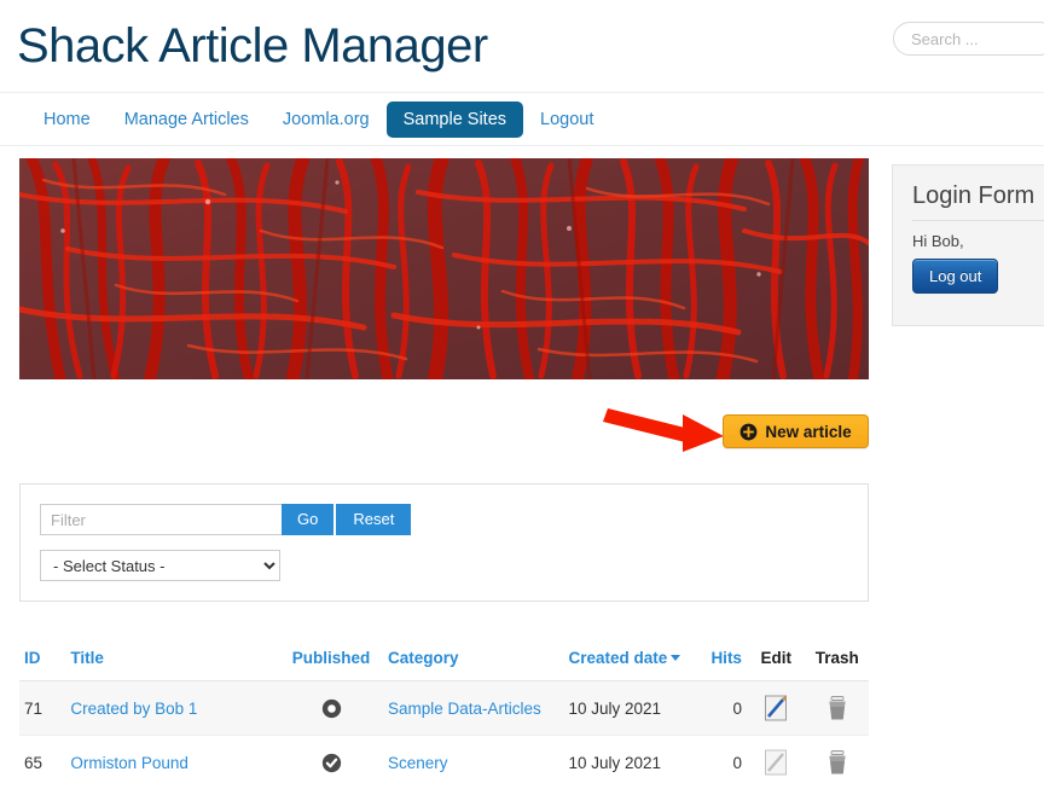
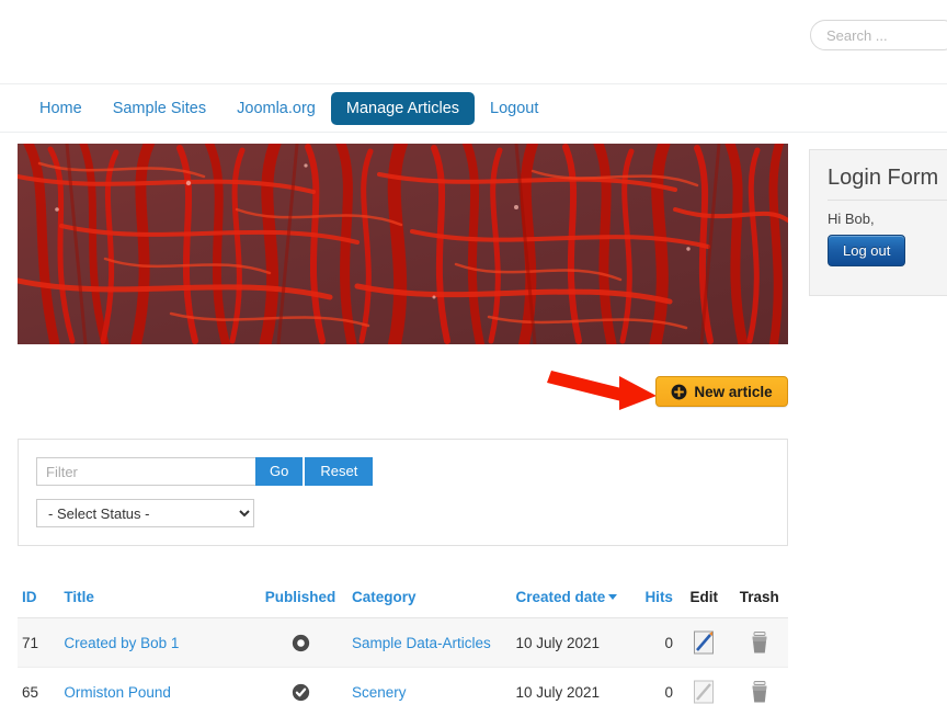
- Shack Article Manager
  Search ...
  Home
- Manage Articles
+ Sample Sites
  Joomla.org
- Sample Sites
+ Manage Articles
  Logout
  Login Form
  Hi Bob,
  Log out
  New article
  Filter
  Go
  Reset
  - Select Status -
  ID	Title	Published	Category	Created date	Hits	Edit	Trash
  71	Created by Bob 1		Sample Data-Articles	10 July 2021	0
  65	Ormiston Pound		Scenery	10 July 2021	0
